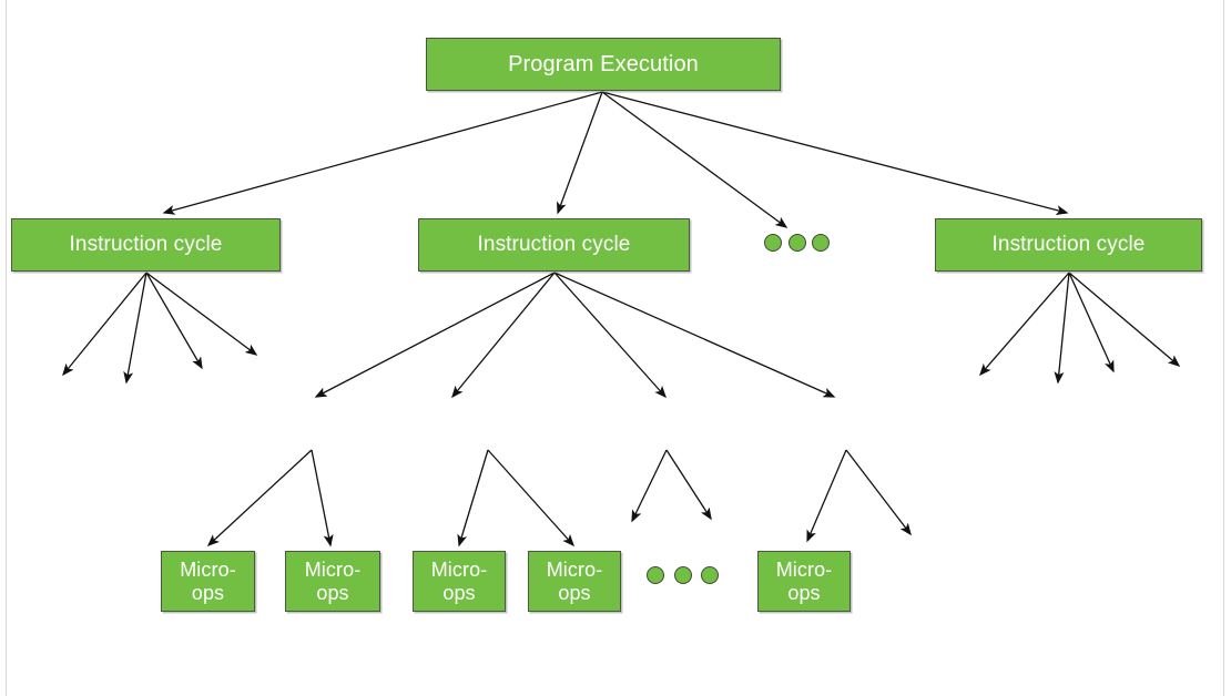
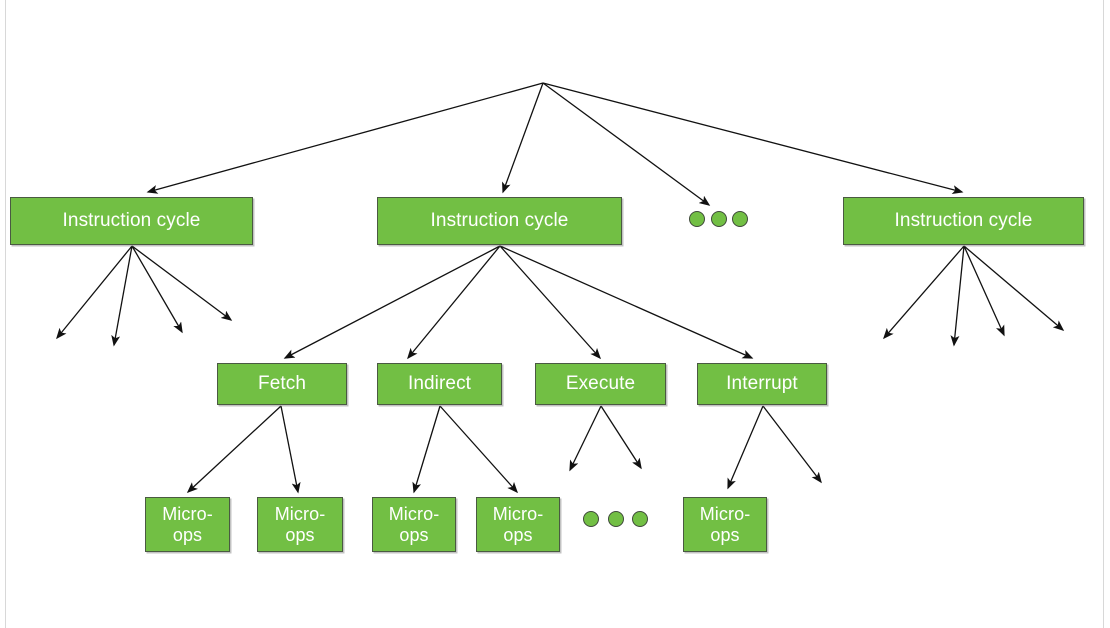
- Program Execution
  Instruction cycle
  Instruction cycle
  Instruction cycle
+ Fetch
+ Indirect
+ Execute
+ Interrupt
  Micro-
  ops
  Micro-
  ops
  Micro-
  ops
  Micro-
  ops
  Micro-
  ops
